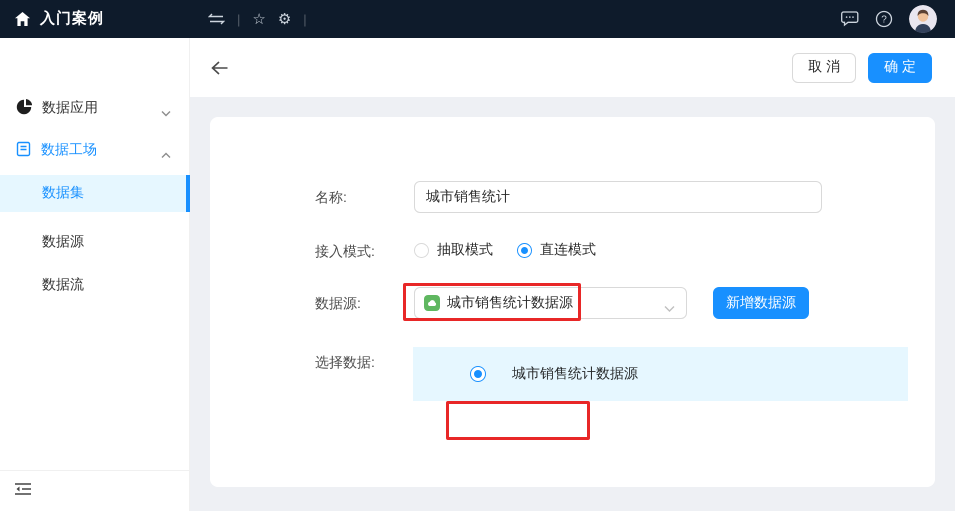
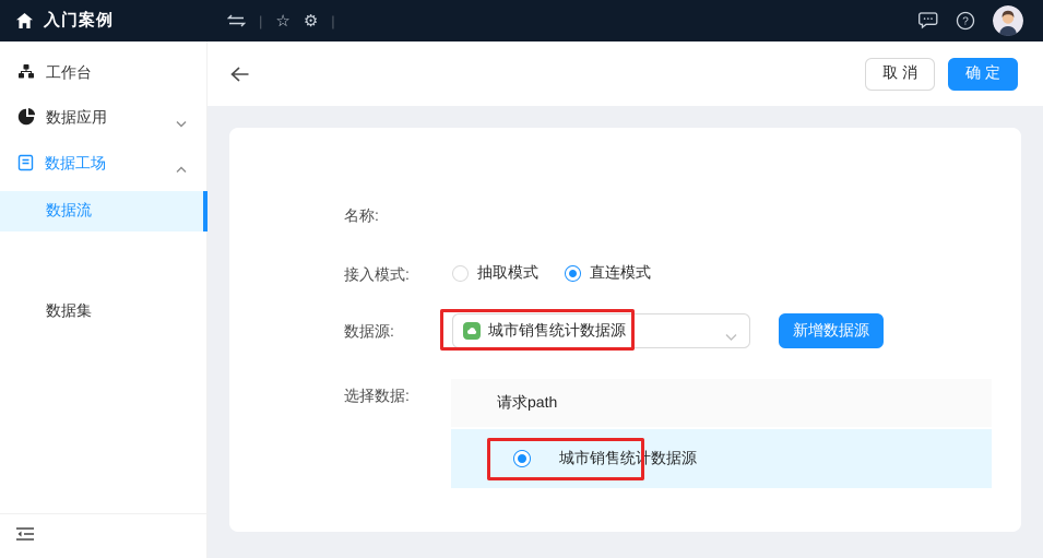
  入门案例
  |
  ☆
  ⚙
  |
  ?
+ 工作台
  数据应用
  数据工场
- 数据集
+ 数据流
- 数据源
- 数据流
+ 数据集
  取 消
  确 定
  名称:
- 城市销售统计
  接入模式:
  抽取模式
  直连模式
  数据源:
  城市销售统计数据源
  新增数据源
  选择数据:
+ 请求path
  城市销售统计数据源
